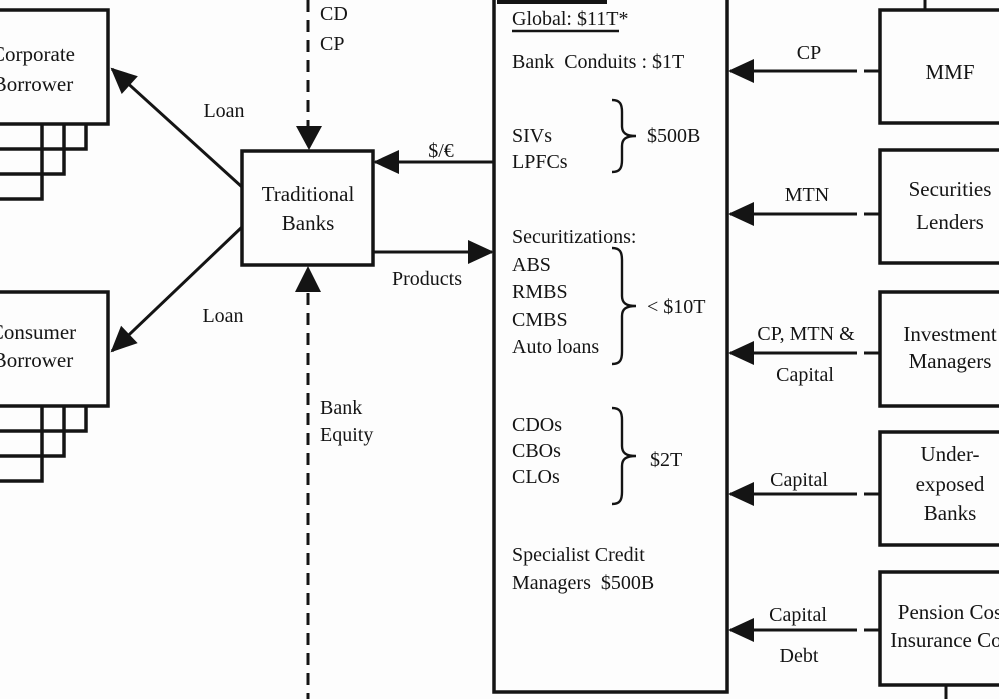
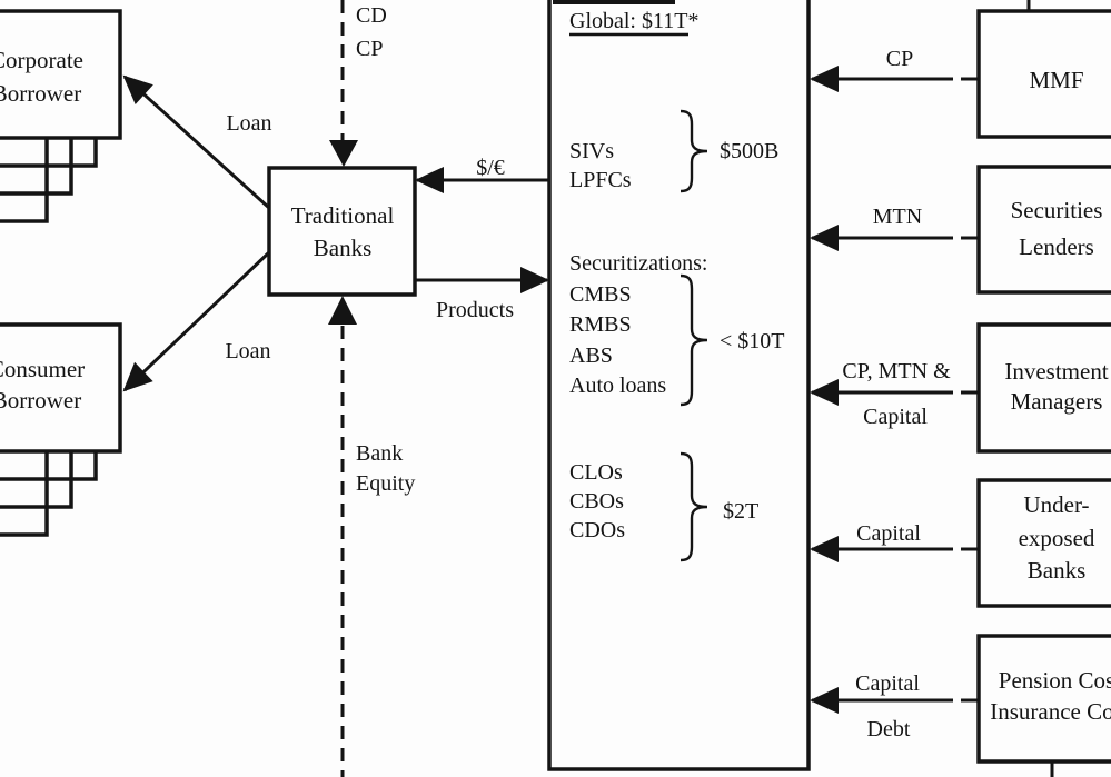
  orporate
  orrower
  onsumer
  orrower
  Traditional
  Banks
  Loan
  Loan
  CD
  CP
  Bank
  Equity
  Global: $11T*
- Bank Conduits : $1T
  SIVs
  LPFCs
  $500B
  Securitizations:
- ABS
+ CMBS
  RMBS
- CMBS
+ ABS
  Auto loans
  < $10T
- CDOs
+ CLOs
  CBOs
- CLOs
+ CDOs
  $2T
- Specialist Credit
- Managers $500B
  $/€
  Products
  MMF
  Securities
  Lenders
  Investment
  Managers
  Under-
  exposed
  Banks
  Pension Cos
  Insurance Co
  CP
  MTN
  CP, MTN &
  Capital
  Capital
  Capital
  Debt
